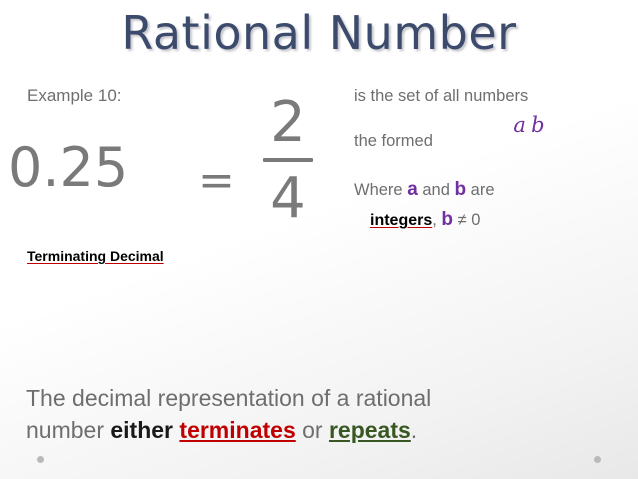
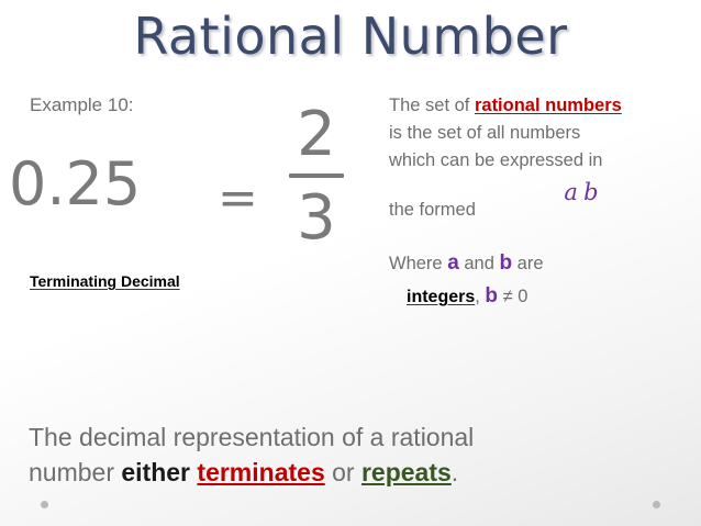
  Rational Number
  Example 10:
  0.25
  =
  2
- 4
+ 3
  Terminating Decimal
+ The set of rational numbers
  is the set of all numbers
+ which can be expressed in
  the formed
  a b
  Where a and b are
  integers, b ≠ 0
  The decimal representation of a rational
  number either terminates or repeats.
